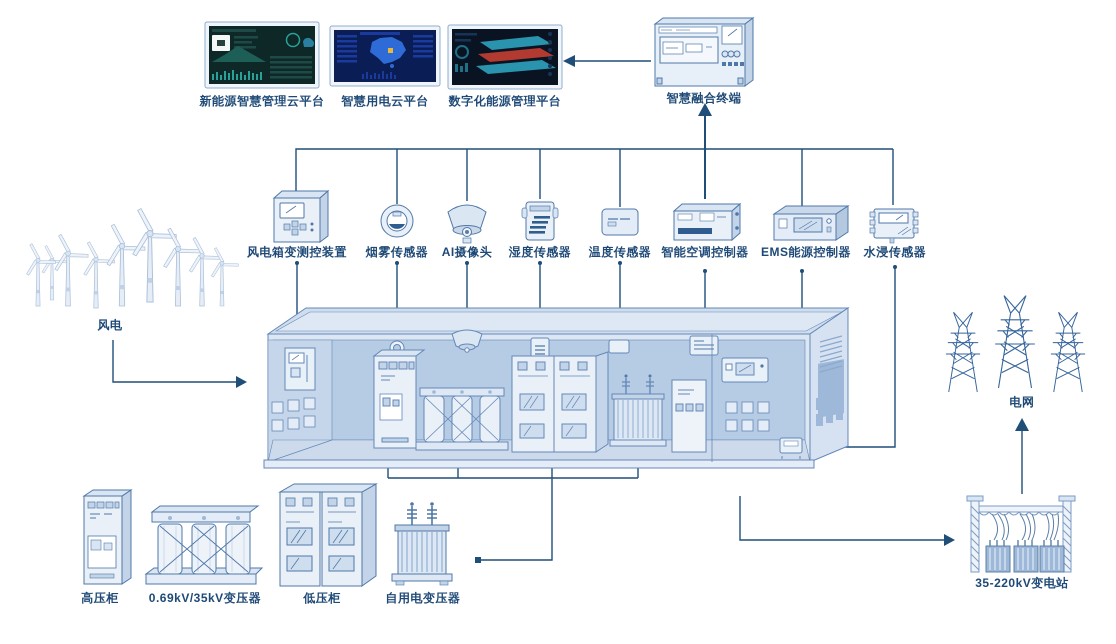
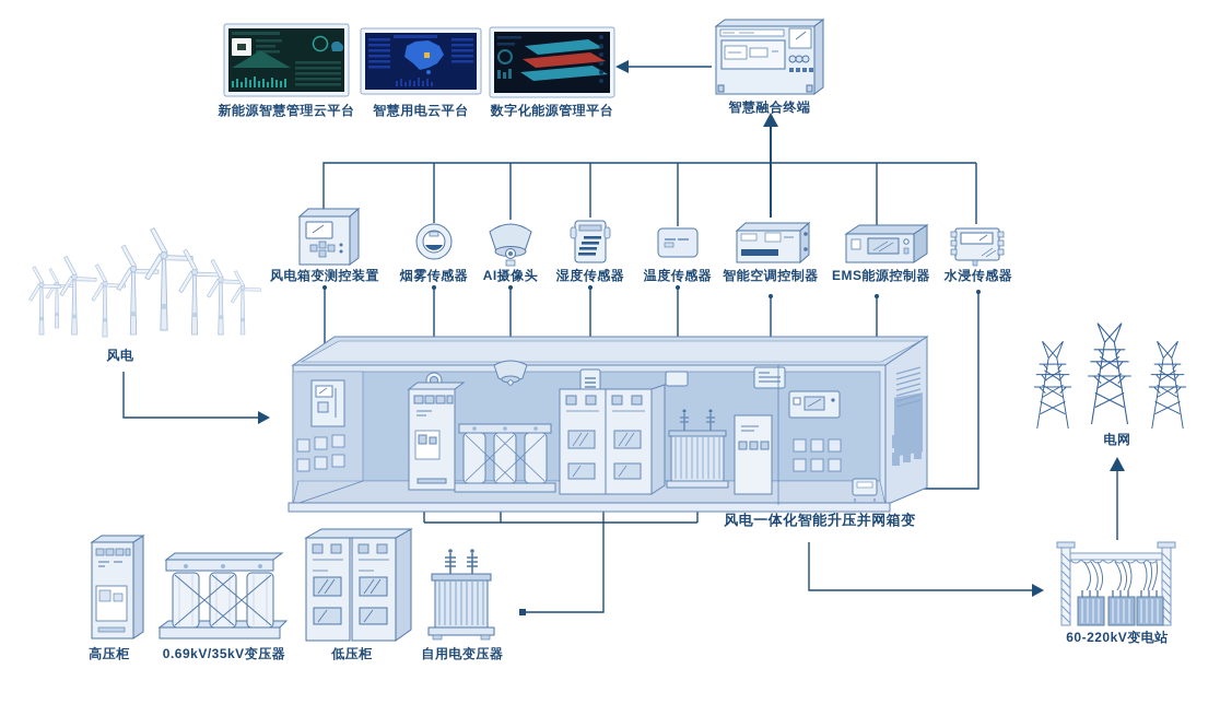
  新能源智慧管理云平台
  智慧用电云平台
  数字化能源管理平台
  智慧融合终端
  风电箱变测控装置
  烟雾传感器
  AI摄像头
  湿度传感器
  温度传感器
  智能空调控制器
  EMS能源控制器
  水浸传感器
  风电
+ 风电一体化智能升压并网箱变
  高压柜
  0.69kV/35kV变压器
  低压柜
  自用电变压器
  电网
- 35-220kV变电站
+ 60-220kV变电站
